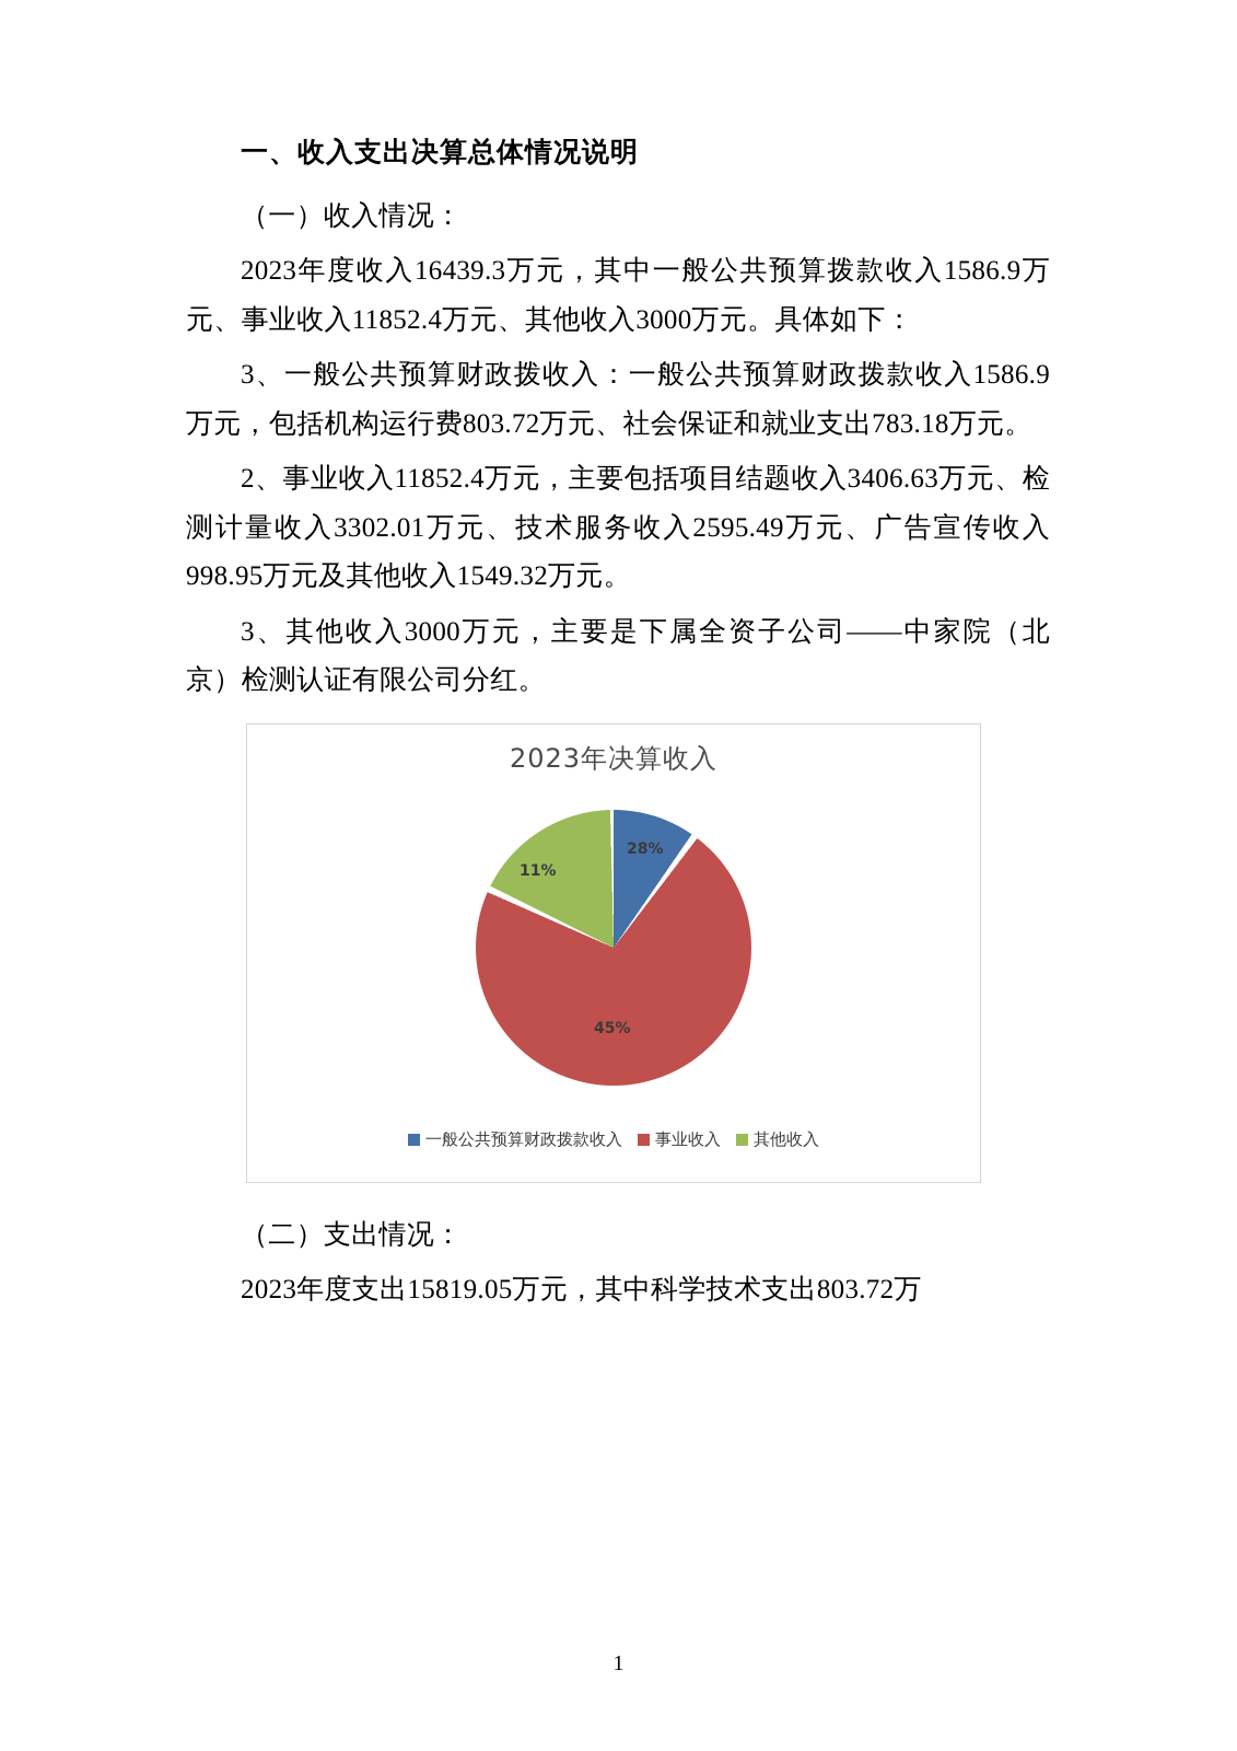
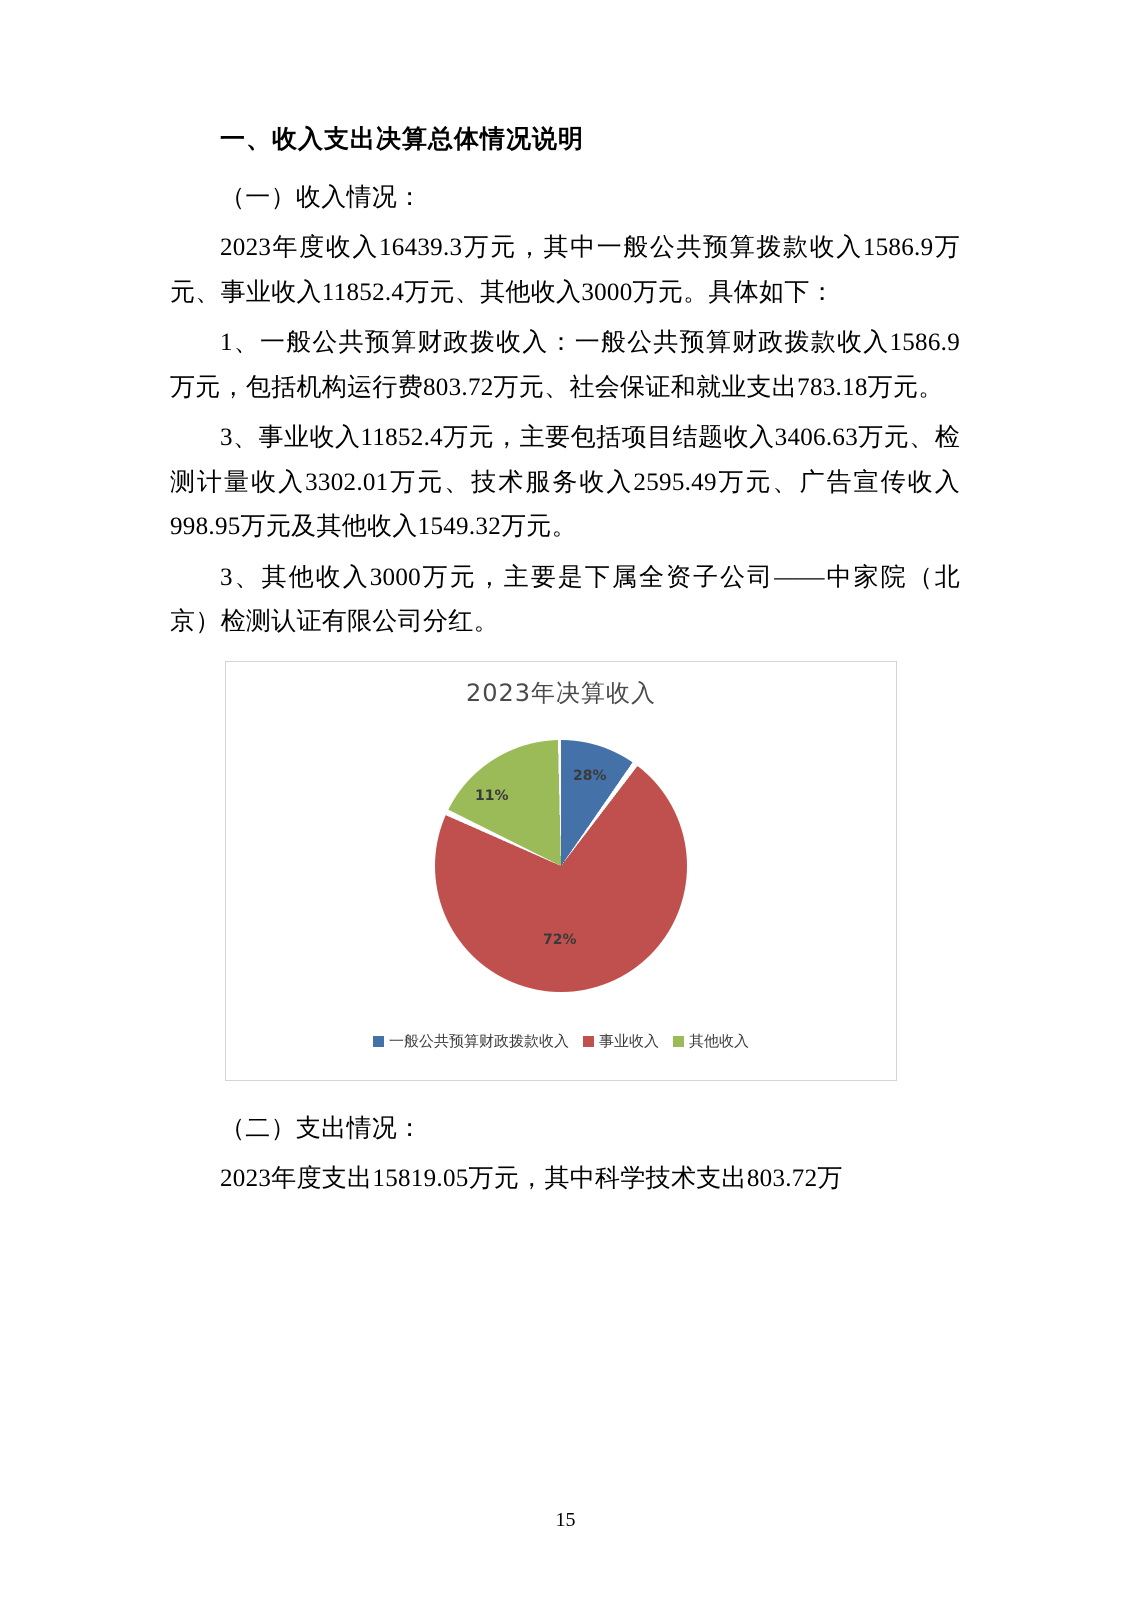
  一、收入支出决算总体情况说明
  （一）收入情况：
  2023年度收入16439.3万元，其中一般公共预算拨款收入1586.9万元、事业收入11852.4万元、其他收入3000万元。具体如下：
- 3、一般公共预算财政拨收入：一般公共预算财政拨款收入1586.9万元，包括机构运行费803.72万元、社会保证和就业支出783.18万元。
+ 1、一般公共预算财政拨收入：一般公共预算财政拨款收入1586.9万元，包括机构运行费803.72万元、社会保证和就业支出783.18万元。
- 2、事业收入11852.4万元，主要包括项目结题收入3406.63万元、检测计量收入3302.01万元、技术服务收入2595.49万元、广告宣传收入998.95万元及其他收入1549.32万元。
+ 3、事业收入11852.4万元，主要包括项目结题收入3406.63万元、检测计量收入3302.01万元、技术服务收入2595.49万元、广告宣传收入998.95万元及其他收入1549.32万元。
  3、其他收入3000万元，主要是下属全资子公司——中家院（北京）检测认证有限公司分红。
  2023年决算收入
  28%
- 45%
+ 72%
  11%
  一般公共预算财政拨款收入
  事业收入
  其他收入
  （二）支出情况：
  2023年度支出15819.05万元，其中科学技术支出803.72万
- 1
+ 15
